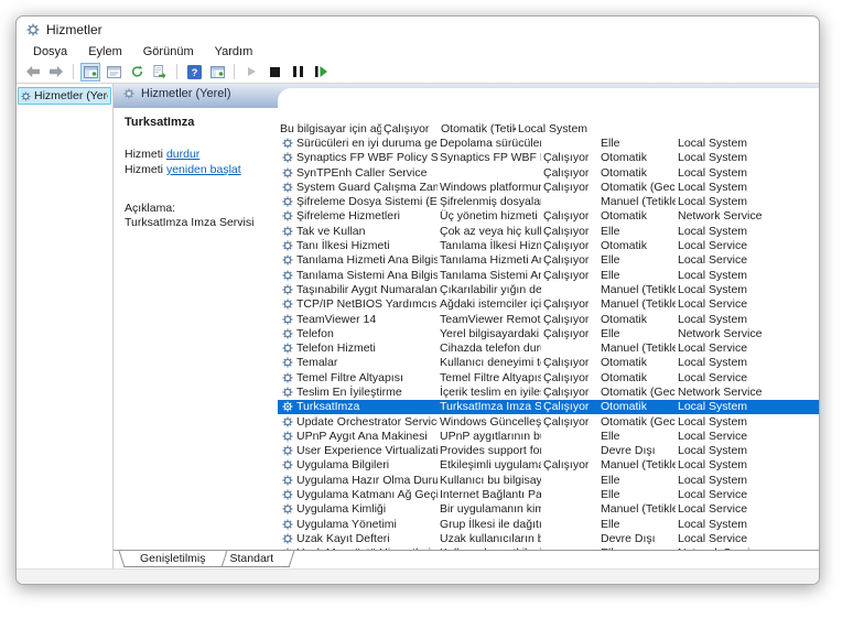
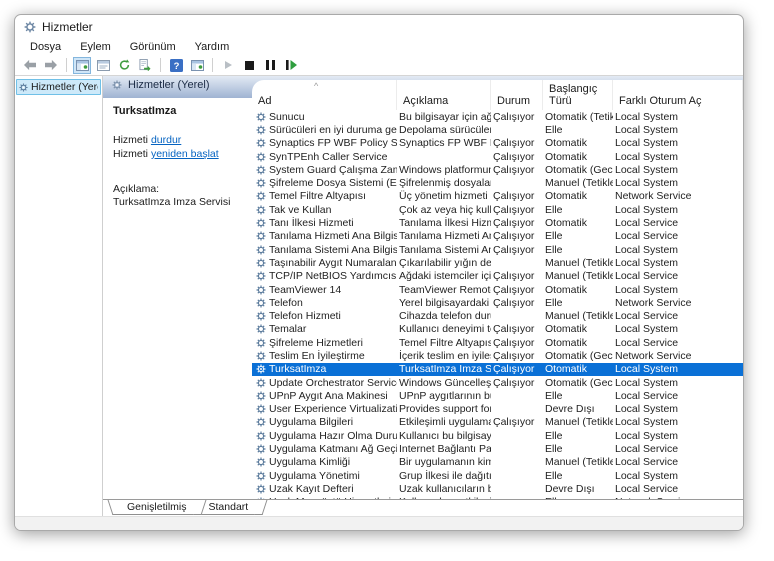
  Hizmetler
  Dosya
  Eylem
  Görünüm
  Yardım
  ?
  Hizmetler (Yer
  Hizmetler (Yerel)
  TurksatImza
  Hizmeti durdur
  Hizmeti yeniden başlat
  Açıklama:
  TurksatImza Imza Servisi
+ ^
+ Ad
+ Açıklama
+ Durum
+ Başlangıç Türü
+ Farklı Oturum Aç
+ Sunucu
  Bu bilgisayar için ağ
  Çalışıyor
  Otomatik (Tetik
  Local System
  Sürücüleri en iyi duruma ge
  Elle
  Local System
  Synaptics FP WBF Policy S
  Çalışıyor
  Otomatik
  Local System
  SynTPEnh Caller Service
  Çalışıyor
  Otomatik
  Local System
  System Guard Çalışma Za
  Windows platformu
  Çalışıyor
  Otomatik (Gec
  Local System
  Şifreleme Dosya Sistemi (E
  Şifrelenmiş dosyala
  Manuel (Tetikle
  Local System
- Şifreleme Hizmetleri
+ Temel Filtre Altyapısı
  Çalışıyor
  Otomatik
  Network Service
  Tak ve Kullan
  Çalışıyor
  Elle
  Local System
  Tanı İlkesi Hizmeti
  Tanılama İlkesi Hizm
  Çalışıyor
  Otomatik
  Local Service
  Tanılama Hizmeti Ana Bilgis
  Çalışıyor
  Elle
  Local Service
  Tanılama Sistemi Ana Bilgis
  Çalışıyor
  Elle
  Local System
  Taşınabilir Aygıt Numaralan
  Çıkarılabilir yığın de
  Manuel (Tetikle
  Local System
  TCP/IP NetBIOS Yardımcıs
  Ağdaki istemciler içi
  Çalışıyor
  Manuel (Tetikle
  Local Service
  TeamViewer 14
  Çalışıyor
  Otomatik
  Local System
  Telefon
  Yerel bilgisayardaki
  Çalışıyor
  Elle
  Network Service
  Telefon Hizmeti
  Cihazda telefon dur
  Manuel (Tetikle
  Local Service
  Temalar
  Kullanıcı deneyimi t
  Çalışıyor
  Otomatik
  Local System
- Temel Filtre Altyapısı
+ Şifreleme Hizmetleri
  Temel Filtre Altyapıs
  Çalışıyor
  Otomatik
  Local Service
  Teslim En İyileştirme
  İçerik teslim en iyile
  Çalışıyor
  Otomatik (Gec
  Network Service
  TurksatImza
  TurksatImza Imza S
  Çalışıyor
  Otomatik
  Local System
  Update Orchestrator Servic
  Çalışıyor
  Otomatik (Gec
  Local System
  UPnP Aygıt Ana Makinesi
  Elle
  Local Service
  User Experience Virtualizati
  Provides support fo
  Devre Dışı
  Local System
  Uygulama Bilgileri
  Çalışıyor
  Manuel (Tetikle
  Local System
  Uygulama Hazır Olma Duru
  Kullanıcı bu bilgisay
  Elle
  Local System
  Uygulama Katmanı Ağ Geçi
  Elle
  Local Service
  Uygulama Kimliği
  Bir uygulamanın kim
  Manuel (Tetikle
  Local Service
  Uygulama Yönetimi
  Grup İlkesi ile dağıtı
  Elle
  Local System
  Uzak Kayıt Defteri
  Uzak kullanıcıların b
  Devre Dışı
  Local Service
  Genişletilmiş
  Standart
